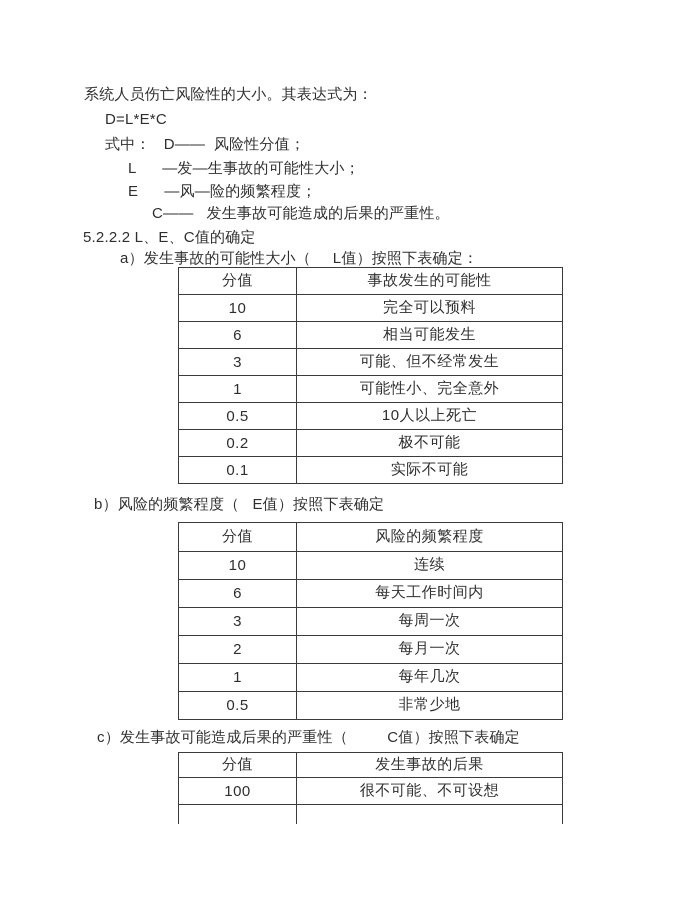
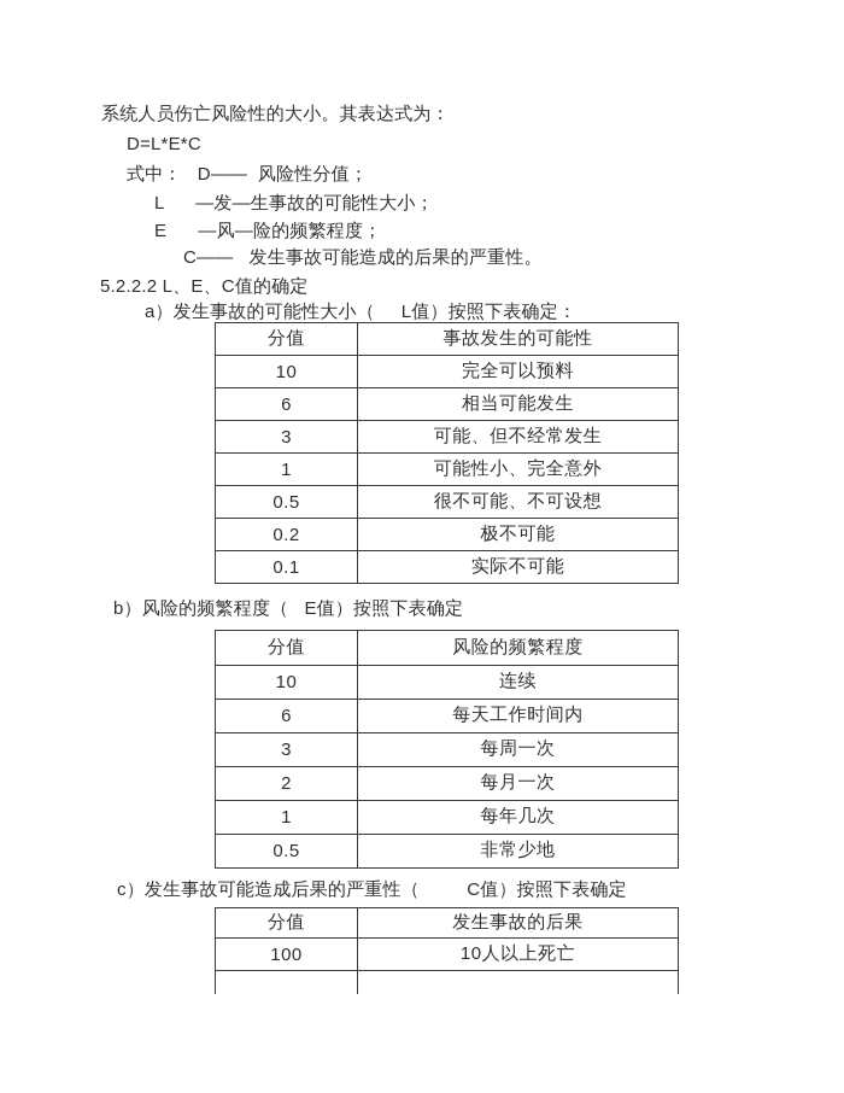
  系统人员伤亡风险性的大小。其表达式为：
  D=L*E*C
  式中： D—— 风险性分值；
  L —发—生事故的可能性大小；
  E —风—险的频繁程度；
  C—— 发生事故可能造成的后果的严重性。
  5.2.2.2 L、E、C值的确定
  a）发生事故的可能性大小（ L值）按照下表确定：
  分值
  事故发生的可能性
  10
  完全可以预料
  6
  相当可能发生
  3
  可能、但不经常发生
  1
  可能性小、完全意外
  0.5
- 10人以上死亡
+ 很不可能、不可设想
  0.2
  极不可能
  0.1
  实际不可能
  b）风险的频繁程度（ E值）按照下表确定
  分值
  风险的频繁程度
  10
  连续
  6
  每天工作时间内
  3
  每周一次
  2
  每月一次
  1
  每年几次
  0.5
  非常少地
  c）发生事故可能造成后果的严重性（ C值）按照下表确定
  分值
  发生事故的后果
  100
- 很不可能、不可设想
+ 10人以上死亡
